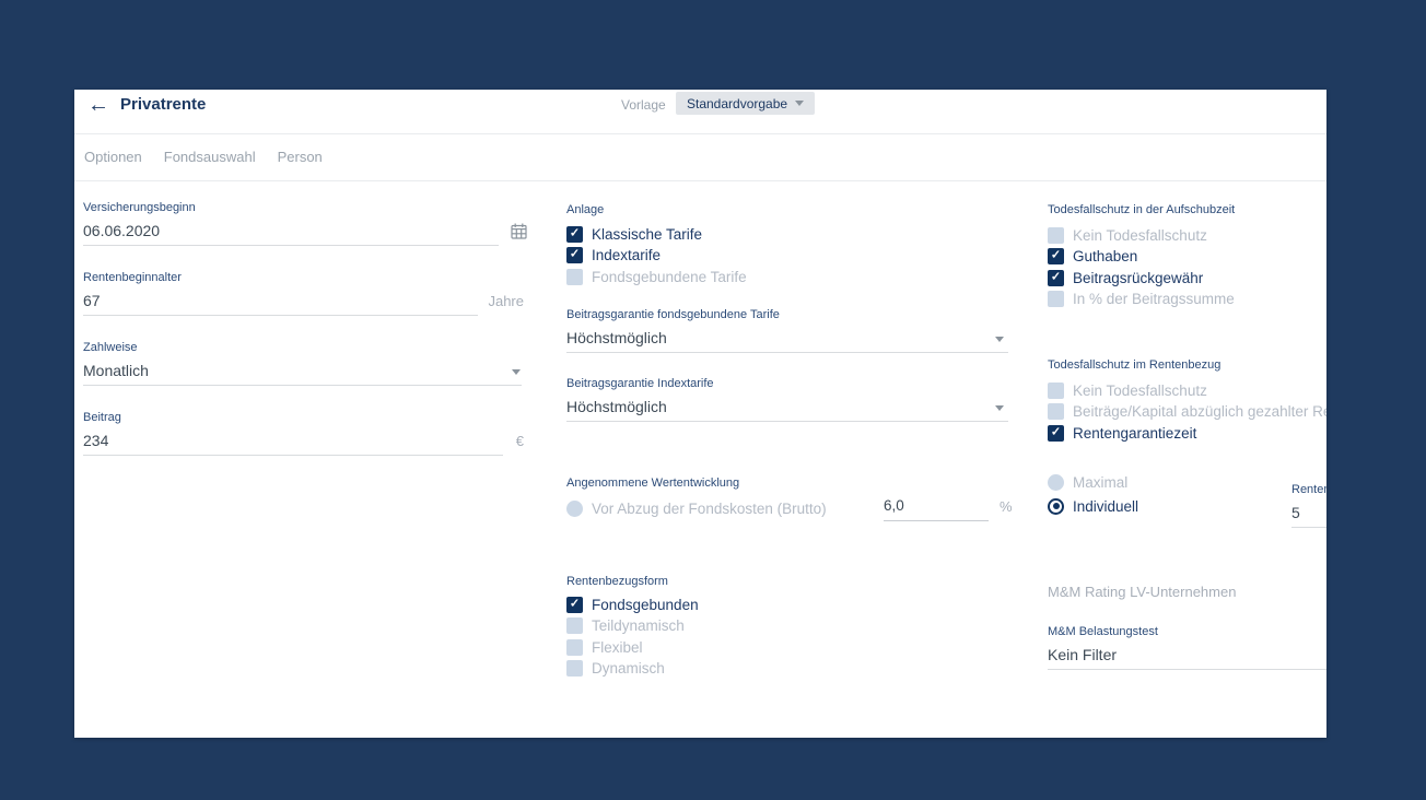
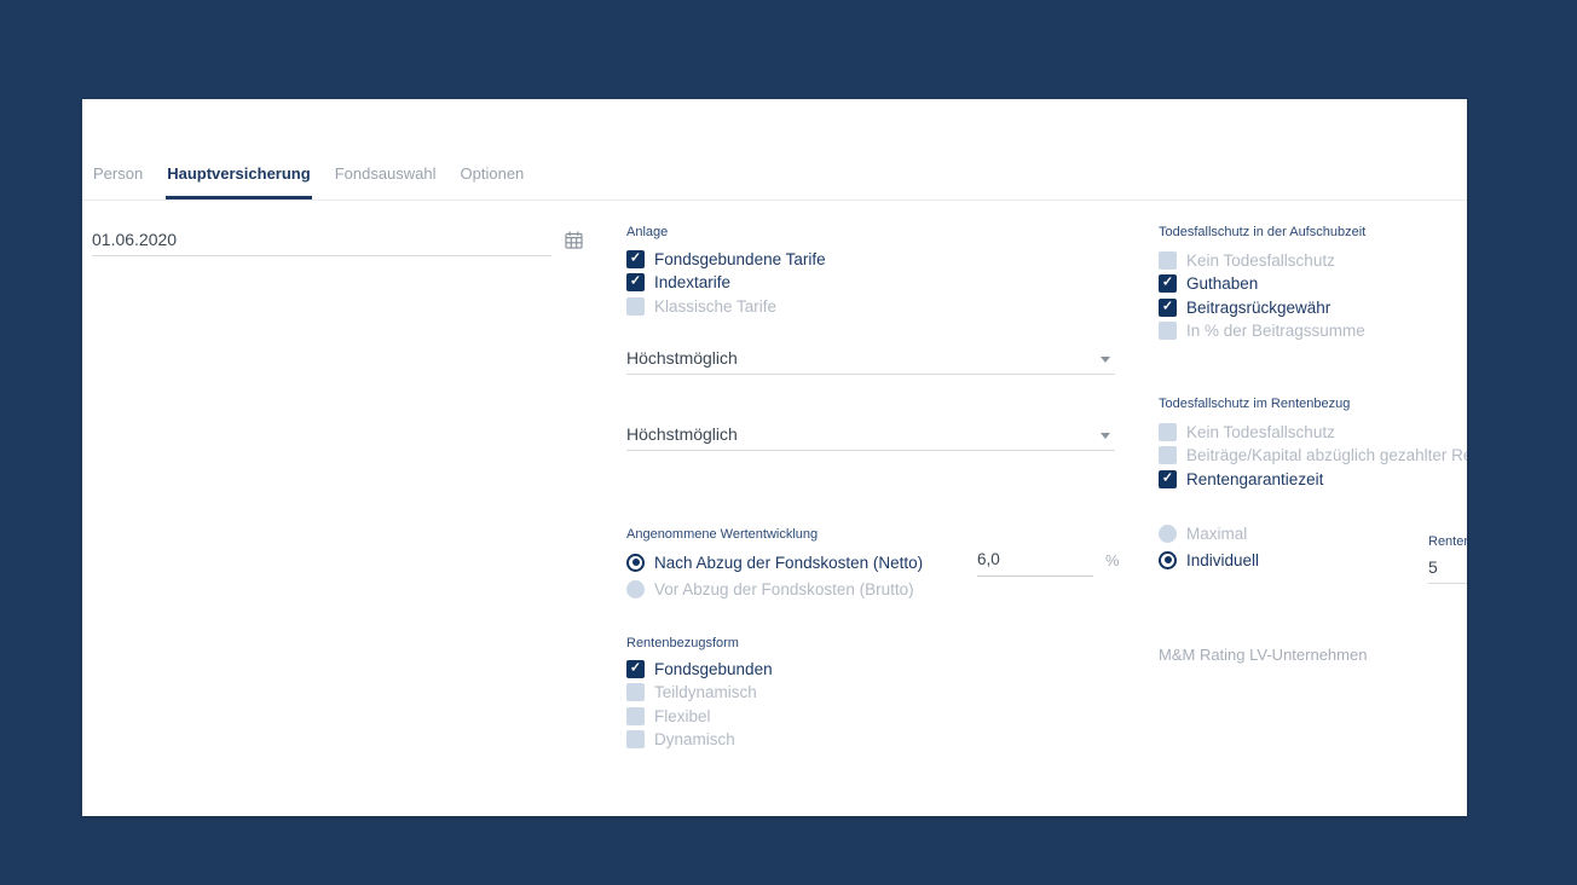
- ←
- Privatrente
- Vorlage
- Standardvorgabe
- Optionen
+ Person
+ Hauptversicherung
  Fondsauswahl
- Person
+ Optionen
- Versicherungsbeginn
- 06.06.2020
+ 01.06.2020
- Rentenbeginnalter
- 67
- Jahre
- Zahlweise
- Monatlich
- Beitrag
- 234
- €
  Anlage
  ✓
- Klassische Tarife
+ Fondsgebundene Tarife
  ✓
  Indextarife
- Fondsgebundene Tarife
+ Klassische Tarife
- Beitragsgarantie fondsgebundene Tarife
  Höchstmöglich
- Beitragsgarantie Indextarife
  Höchstmöglich
  Angenommene Wertentwicklung
+ Nach Abzug der Fondskosten (Netto)
  Vor Abzug der Fondskosten (Brutto)
  6,0
  %
  Rentenbezugsform
  ✓
  Fondsgebunden
  Teildynamisch
  Flexibel
  Dynamisch
  Todesfallschutz in der Aufschubzeit
  Kein Todesfallschutz
  ✓
  Guthaben
  ✓
  Beitragsrückgewähr
  In % der Beitragssumme
  Todesfallschutz im Rentenbezug
  Kein Todesfallschutz
  Beiträge/Kapital abzüglich gezahlter R
  ✓
  Rentengarantiezeit
  Maximal
  Individuell
  5
  M&M Rating LV-Unternehmen
- M&M Belastungstest
- Kein Filter
